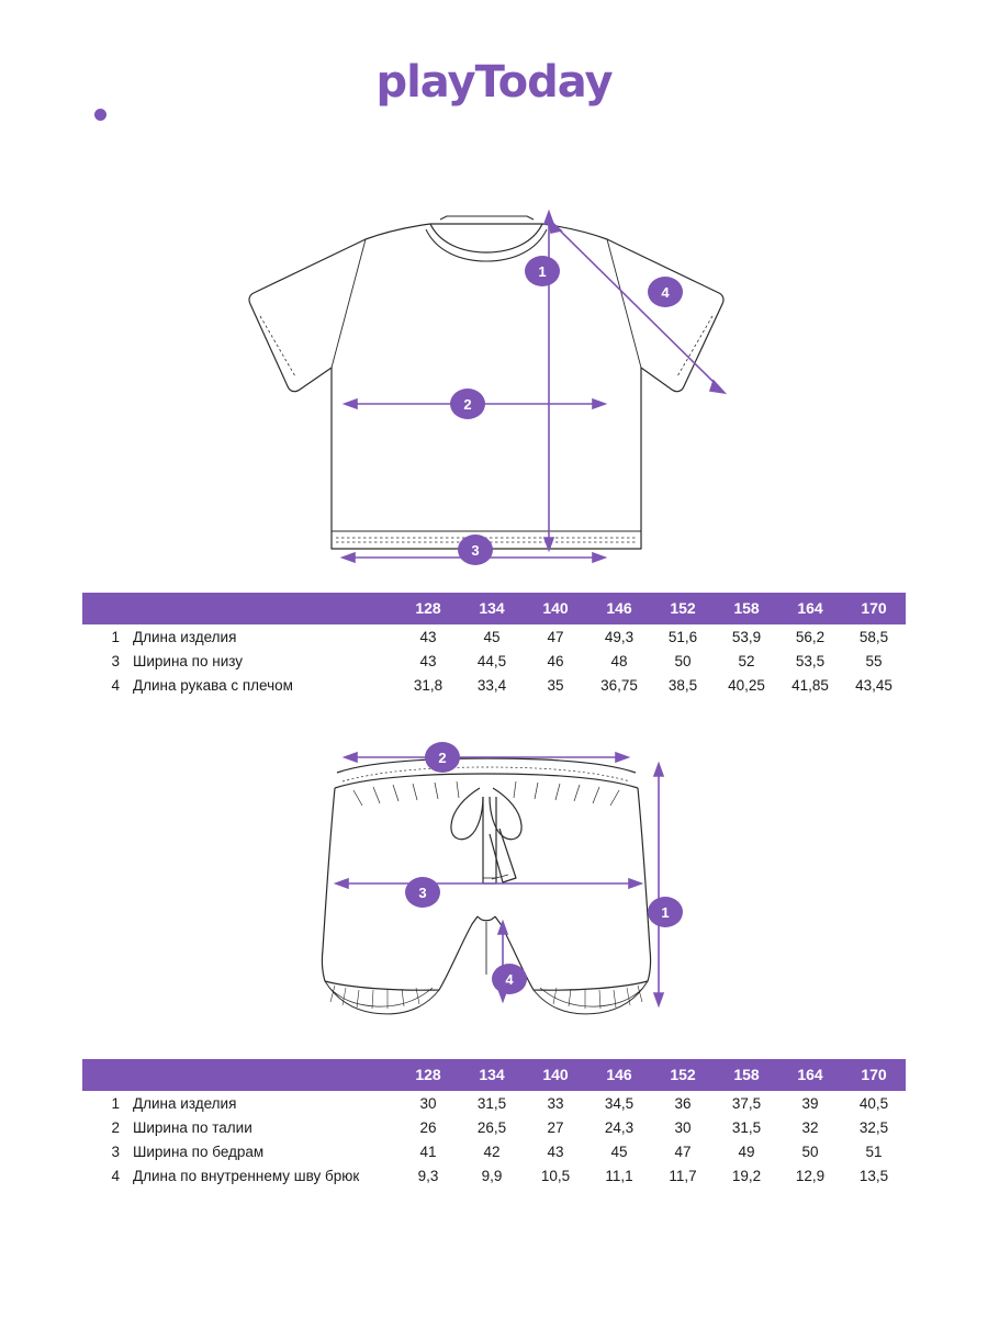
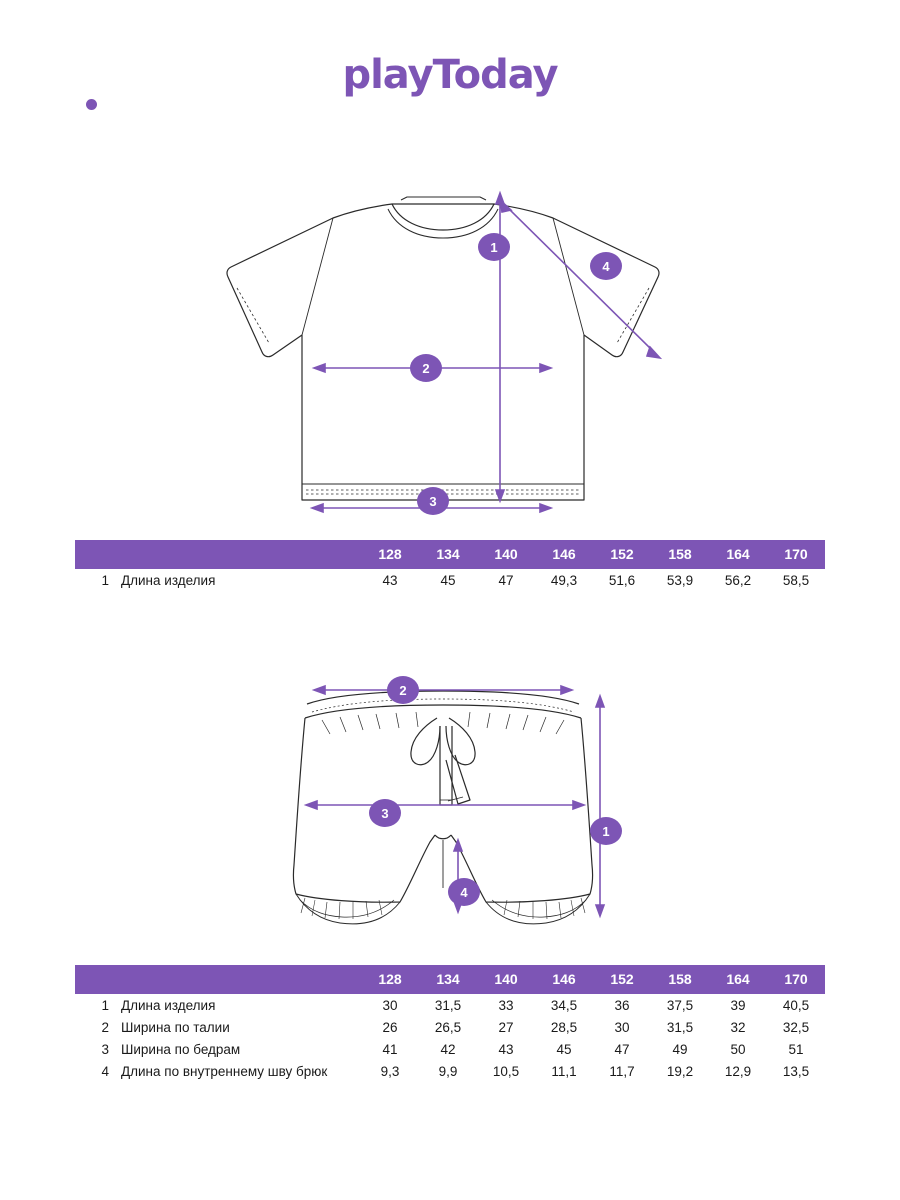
  playToday
  1
  2
  3
  4
  		128	134	140	146	152	158	164	170
  1	Длина изделия	43	45	47	49,3	51,6	53,9	56,2	58,5
- 3	Ширина по низу	43	44,5	46	48	50	52	53,5	55
- 4	Длина рукава с плечом	31,8	33,4	35	36,75	38,5	40,25	41,85	43,45
  2
  3
  1
  4
  		128	134	140	146	152	158	164	170
  1	Длина изделия	30	31,5	33	34,5	36	37,5	39	40,5
- 2	Ширина по талии	26	26,5	27	24,3	30	31,5	32	32,5
+ 2	Ширина по талии	26	26,5	27	28,5	30	31,5	32	32,5
  3	Ширина по бедрам	41	42	43	45	47	49	50	51
  4	Длина по внутреннему шву брюк	9,3	9,9	10,5	11,1	11,7	19,2	12,9	13,5
